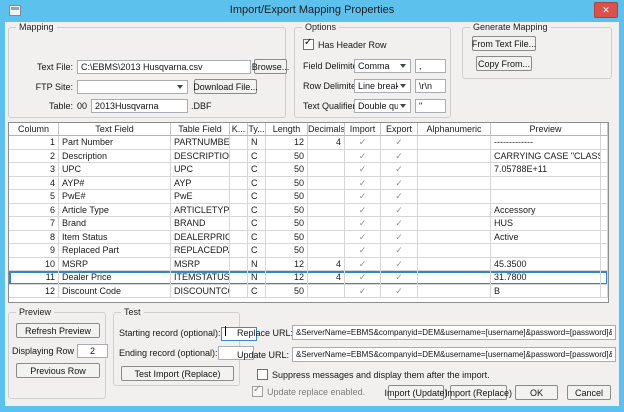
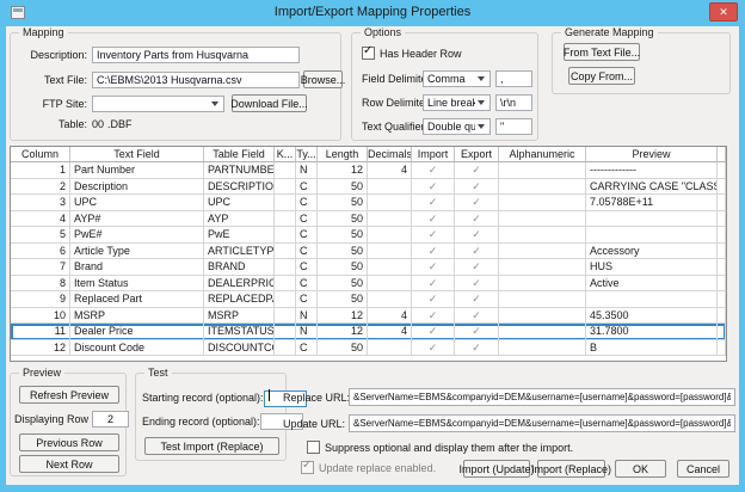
  Import/Export Mapping Properties
  ✕
  Mapping
+ Description:
+ Inventory Parts from Husqvarna
  Text File:
  C:\EBMS\2013 Husqvarna.csv
  Browse...
  FTP Site:
  Download File...
  Table:
  00
- 2013Husqvarna
  .DBF
  Options
  ✓
  Has Header Row
  Field Delimit
  Comma
  ,
  Row Delimit
  Line break
  \r\n
  Text Qualifie
  Double qu
  "
  Generate Mapping
  From Text File...
  Copy From...
  Column
  Text Field
  Table Field
  K...
  Ty...
  Length
  Decimals
  Import
  Export
  Alphanumeric
  Preview
  1
  Part Number
  PARTNUMBE
  N
  12
  4
  ✓
  ✓
  -------------
  2
  Description
  DESCRIPTIO
  C
  50
  ✓
  ✓
  3
  UPC
  UPC
  C
  50
  ✓
  ✓
  7.05788E+11
  4
  AYP#
  AYP
  C
  50
  ✓
  ✓
  5
  PwE#
  PwE
  C
  50
  ✓
  ✓
  6
  Article Type
  ARTICLETYP
  C
  50
  ✓
  ✓
  Accessory
  7
  Brand
  BRAND
  C
  50
  ✓
  ✓
  HUS
  8
  Item Status
  DEALERPRIC
  C
  50
  ✓
  ✓
  Active
  9
  Replaced Part
  REPLACEDP
  C
  50
  ✓
  ✓
  10
  MSRP
  MSRP
  N
  12
  4
  ✓
  ✓
  45.3500
  11
  Dealer Price
  ITEMSTATUS
  N
  12
  4
  ✓
  ✓
  31.7800
  12
  Discount Code
  DISCOUNTC
  C
  50
  ✓
  ✓
  B
  Preview
  Refresh Preview
  Displaying Row
  2
  Previous Row
+ Next Row
  Test
  Starting record (optional):
  Ending record (optional):
  Test Import (Replace)
  Replace URL
  &ServerName=EBMS&companyid=DEM&username=[username]&password=[password]&
  Update URL:
  &ServerName=EBMS&companyid=DEM&username=[username]&password=[password]&
- Suppress messages and display them after the import.
+ Suppress optional and display them after the import.
  ✓
  Update replace enabled.
  Import (Update
  Import (Replace)
  OK
  Cancel
